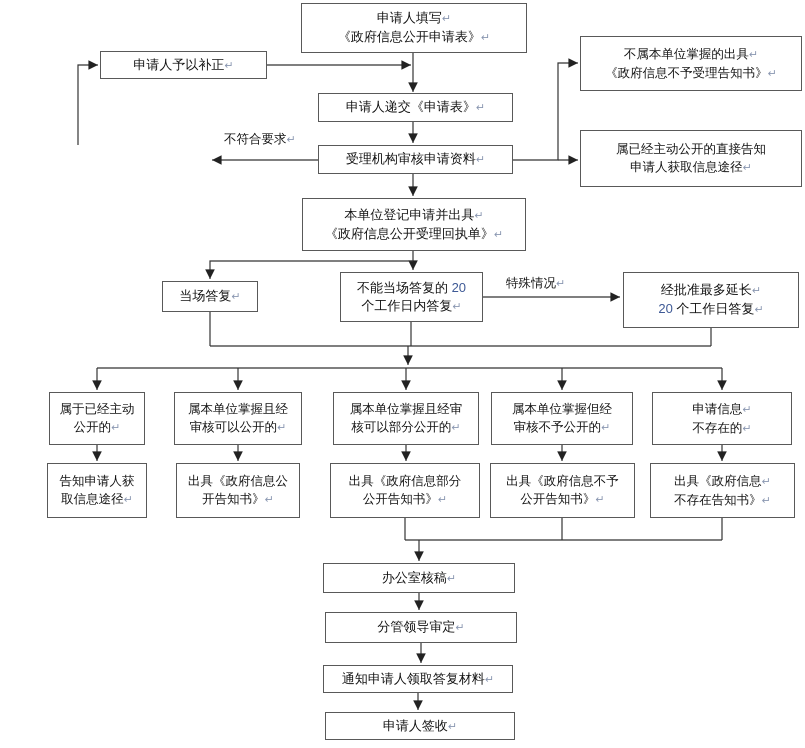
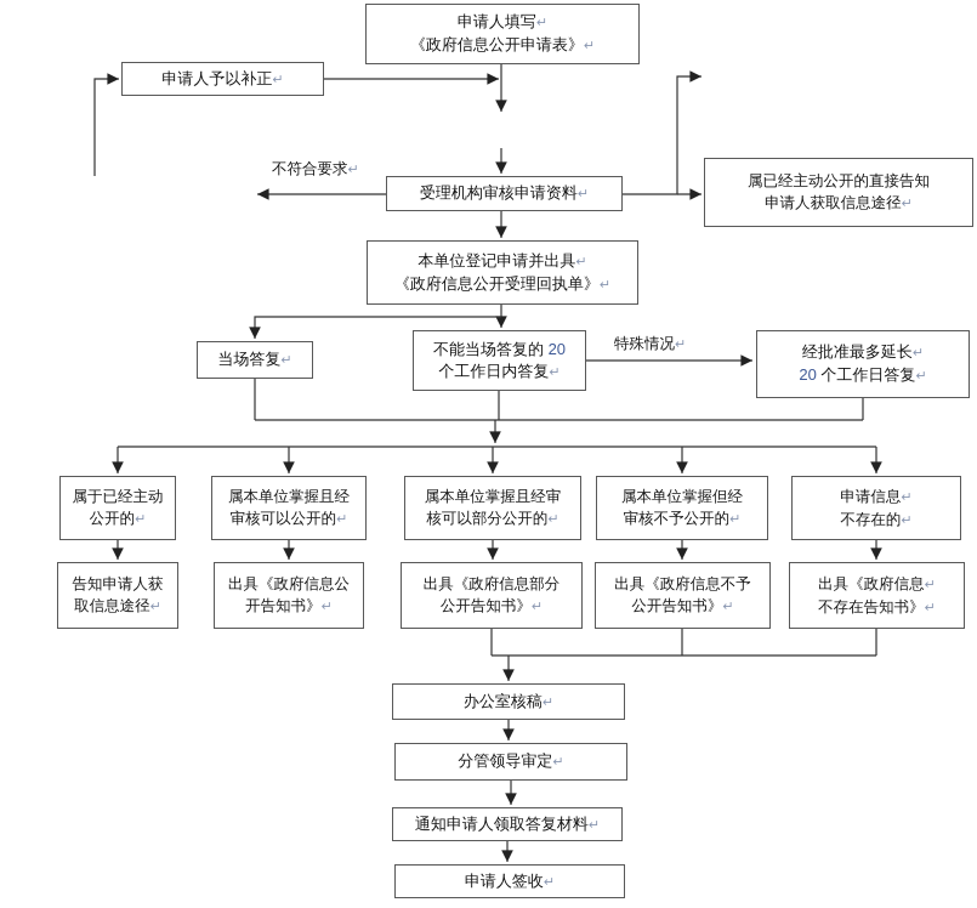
  申请人填写↵
  《政府信息公开申请表》↵
  申请人予以补正↵
- 不属本单位掌握的出具↵
- 《政府信息不予受理告知书》↵
- 申请人递交《申请表》↵
  受理机构审核申请资料↵
  属已经主动公开的直接告知
  申请人获取信息途径↵
  本单位登记申请并出具↵
  《政府信息公开受理回执单》↵
  当场答复↵
  不能当场答复的 20
  个工作日内答复↵
  经批准最多延长↵
  20 个工作日答复↵
  属于已经主动
  公开的↵
  属本单位掌握且经
  审核可以公开的↵
  属本单位掌握且经审
  核可以部分公开的↵
  属本单位掌握但经
  审核不予公开的↵
  申请信息↵
  不存在的↵
  告知申请人获
  取信息途径↵
  出具《政府信息公
  开告知书》↵
  出具《政府信息部分
  公开告知书》↵
  出具《政府信息不予
  公开告知书》↵
  出具《政府信息↵
  不存在告知书》↵
  办公室核稿↵
  分管领导审定↵
  通知申请人领取答复材料↵
  申请人签收↵
  不符合要求↵
  特殊情况↵
